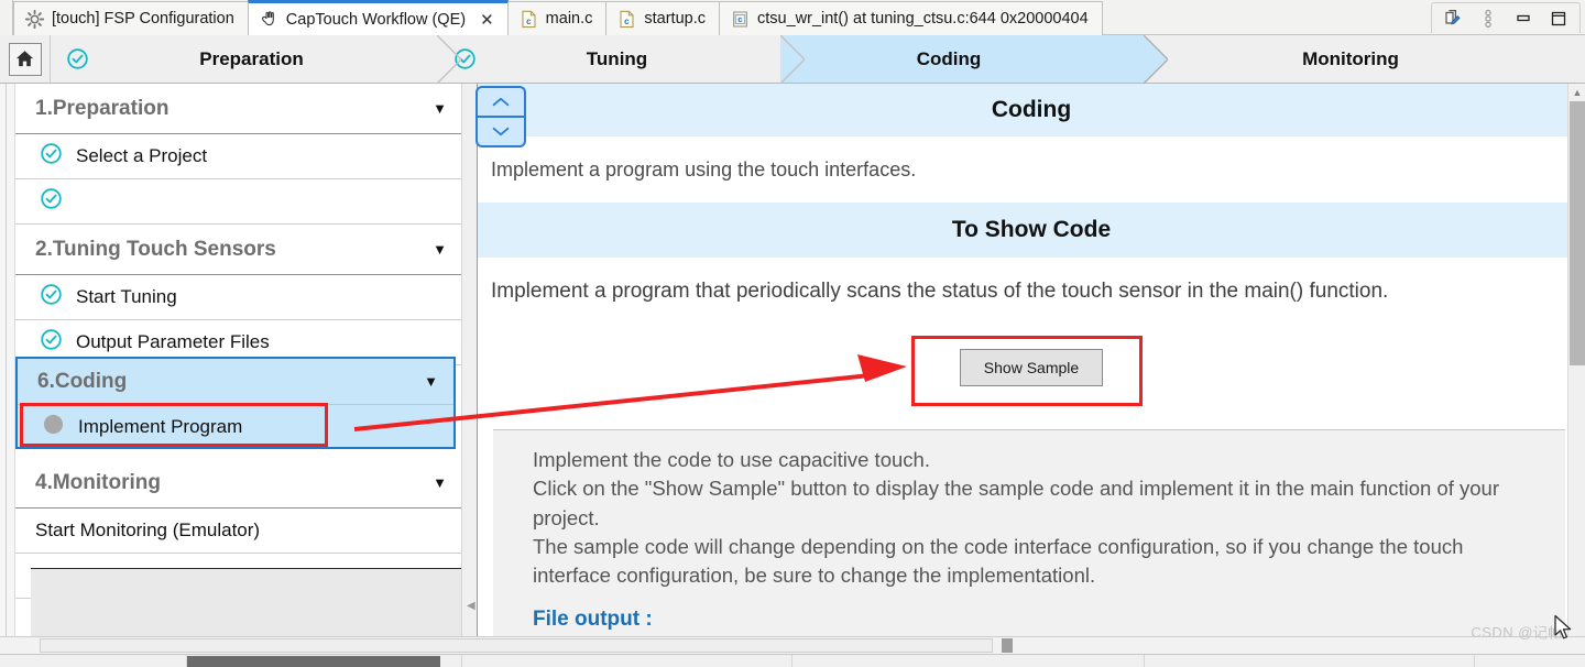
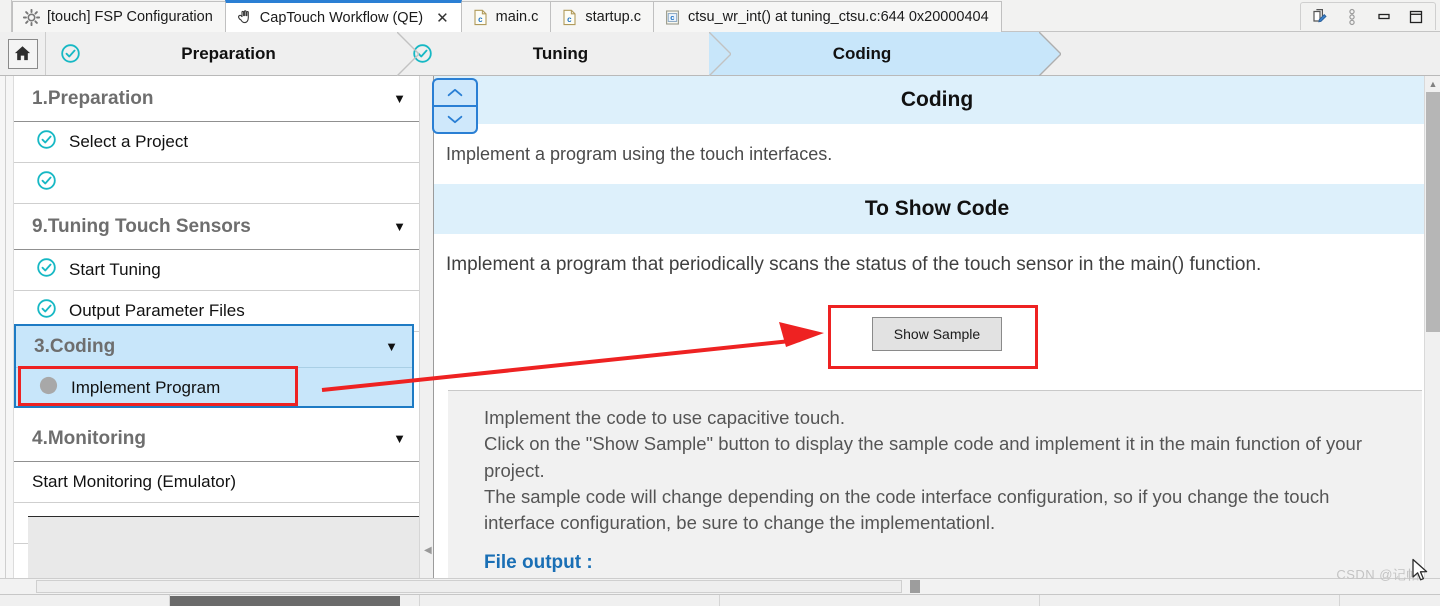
  [touch] FSP Configuration
  CapTouch Workflow (QE)
  ✕
  c
  main.c
  c
  startup.c
  c
  ctsu_wr_int() at tuning_ctsu.c:644 0x20000404
  Preparation
  Tuning
  Coding
- Monitoring
  1.Preparation
  ▼
  Select a Project
- 2.Tuning Touch Sensors
+ 9.Tuning Touch Sensors
  ▼
  Start Tuning
  Output Parameter Files
  4.Monitoring
  ▼
  Start Monitoring (Emulator)
- 6.Coding
+ 3.Coding
  ▼
  Implement Program
  Coding
  Implement a program using the touch interfaces.
  To Show Code
  Implement a program that periodically scans the status of the touch sensor in the main() function.
  Show Sample
  Implement the code to use capacitive touch.
  Click on the "Show Sample" button to display the sample code and implement it in the main function of your project.
  The sample code will change depending on the code interface configuration, so if you change the touch interface configuration, be sure to change the implementationl.
  File output :
  ▲
  ◀
  CSDN @记
